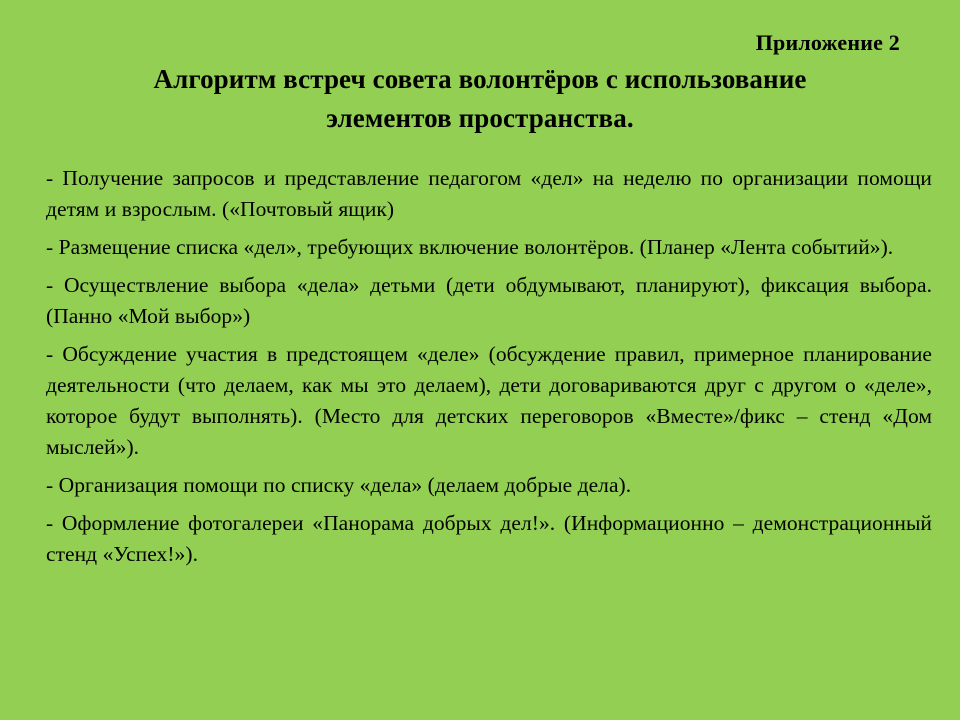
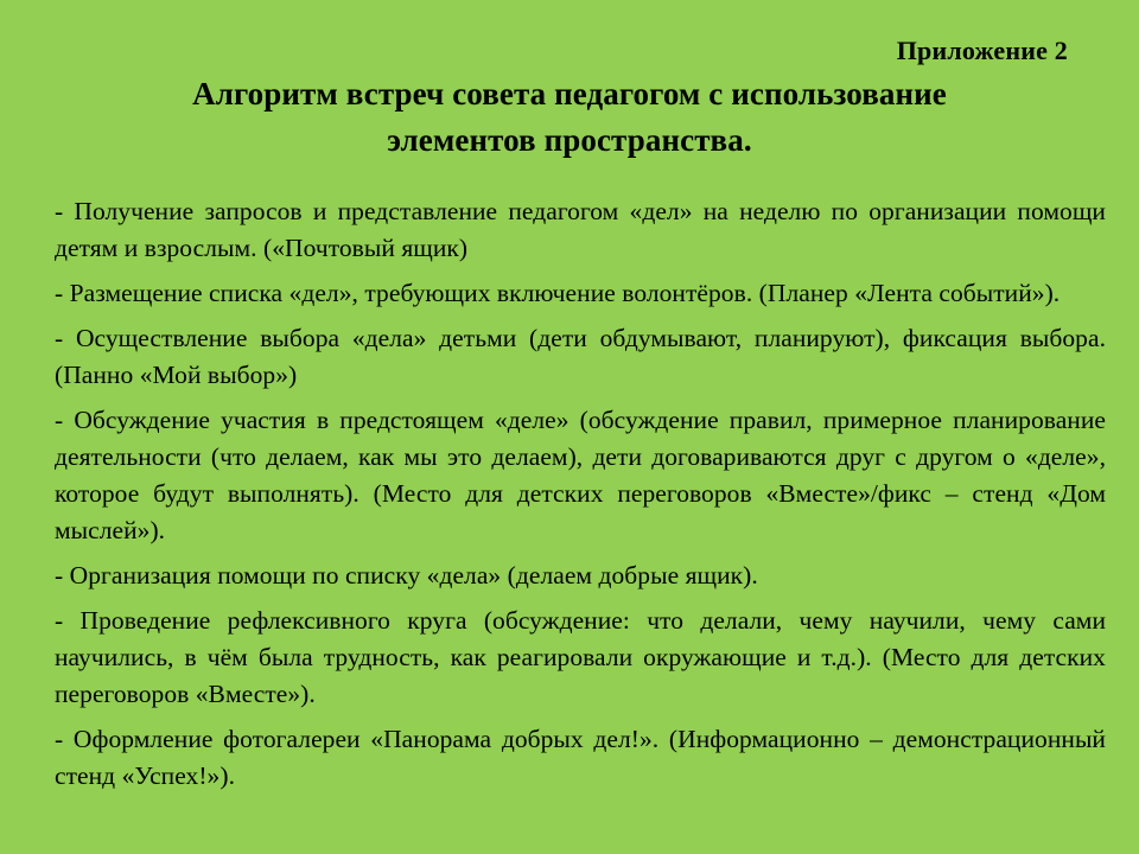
  Приложение 2
- Алгоритм встреч совета волонтёров с использование
+ Алгоритм встреч совета педагогом с использование
  элементов пространства.
  - Получение запросов и представление педагогом «дел» на неделю по организации помощи детям и взрослым. («Почтовый ящик)
  - Размещение списка «дел», требующих включение волонтёров. (Планер «Лента событий»).
  - Осуществление выбора «дела» детьми (дети обдумывают, планируют), фиксация выбора. (Панно «Мой выбор»)
  - Обсуждение участия в предстоящем «деле» (обсуждение правил, примерное планирование деятельности (что делаем, как мы это делаем), дети договариваются друг с другом о «деле», которое будут выполнять). (Место для детских переговоров «Вместе»/фикс – стенд «Дом мыслей»).
- - Организация помощи по списку «дела» (делаем добрые дела).
+ - Организация помощи по списку «дела» (делаем добрые ящик).
+ - Проведение рефлексивного круга (обсуждение: что делали, чему научили, чему сами научились, в чём была трудность, как реагировали окружающие и т.д.). (Место для детских переговоров «Вместе»).
  - Оформление фотогалереи «Панорама добрых дел!». (Информационно – демонстрационный стенд «Успех!»).
